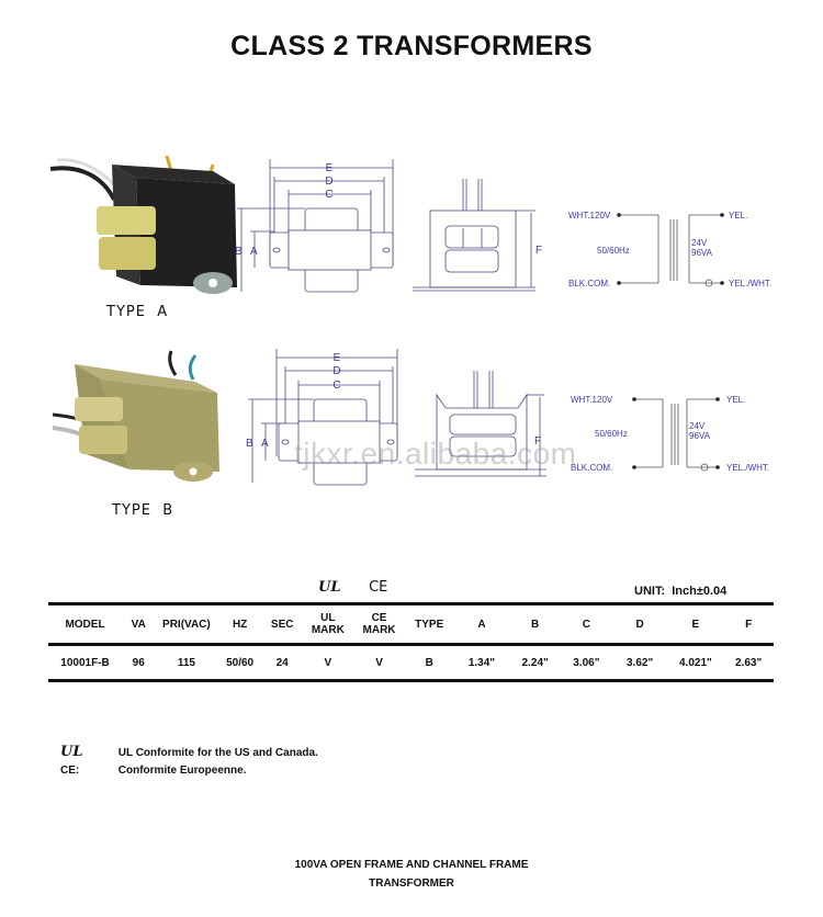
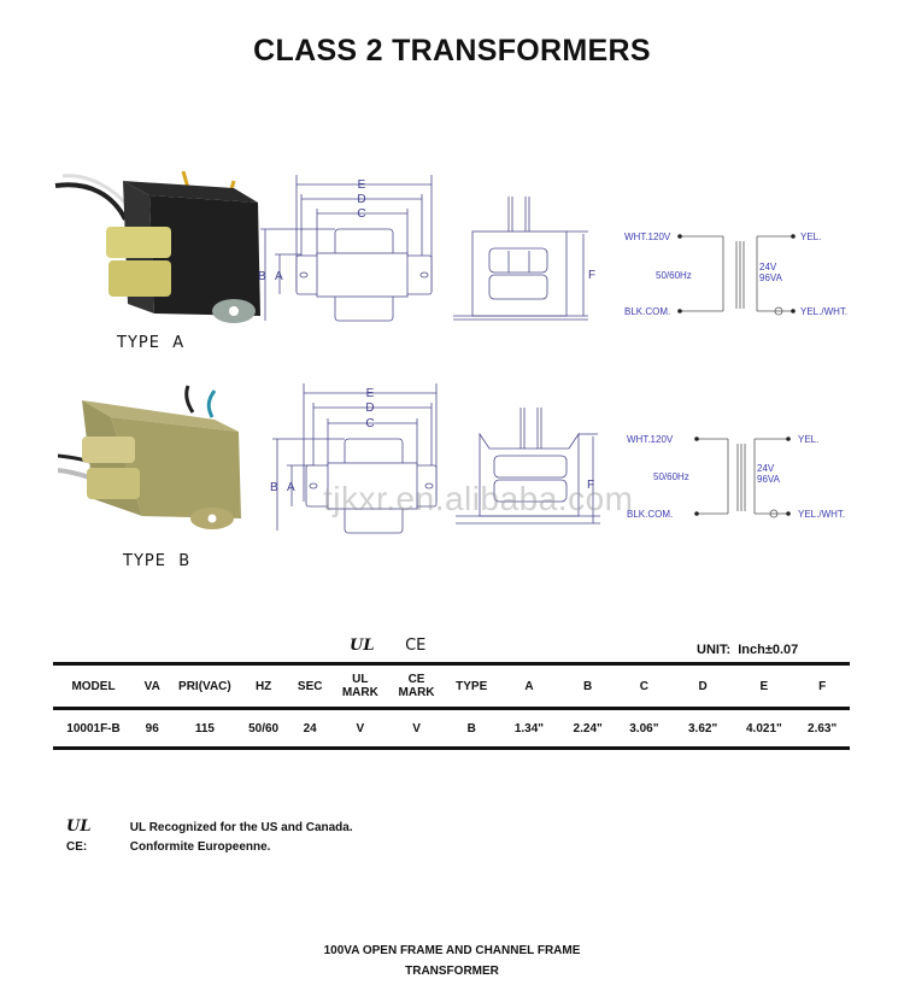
  CLASS 2 TRANSFORMERS
  TYPE A
  E
  D
  C
  B
  A
  F
  WHT.120V
  BLK.COM.
  50/60Hz
  YEL.
  YEL./WHT.
  24V
  96VA
  TYPE B
  E
  D
  C
  B
  A
  F
  WHT.120V
  BLK.COM.
  50/60Hz
  24V
  96VA
  YEL.
  YEL./WHT.
  tjkxr.en.alibaba.com
  UL CE
- UNIT: Inch±0.04
+ UNIT: Inch±0.07
  MODEL	VA	PRI(VAC)	HZ	SEC	ULMARK	CEMARK	TYPE	A	B	C	D	E	F
  10001F-B	96	115	50/60	24	V	V	B	1.34"	2.24"	3.06"	3.62"	4.021"	2.63"
- UL UL Conformite for the US and Canada.
+ UL UL Recognized for the US and Canada.
  CE: Conformite Europeenne.
  100VA OPEN FRAME AND CHANNEL FRAME
  TRANSFORMER
